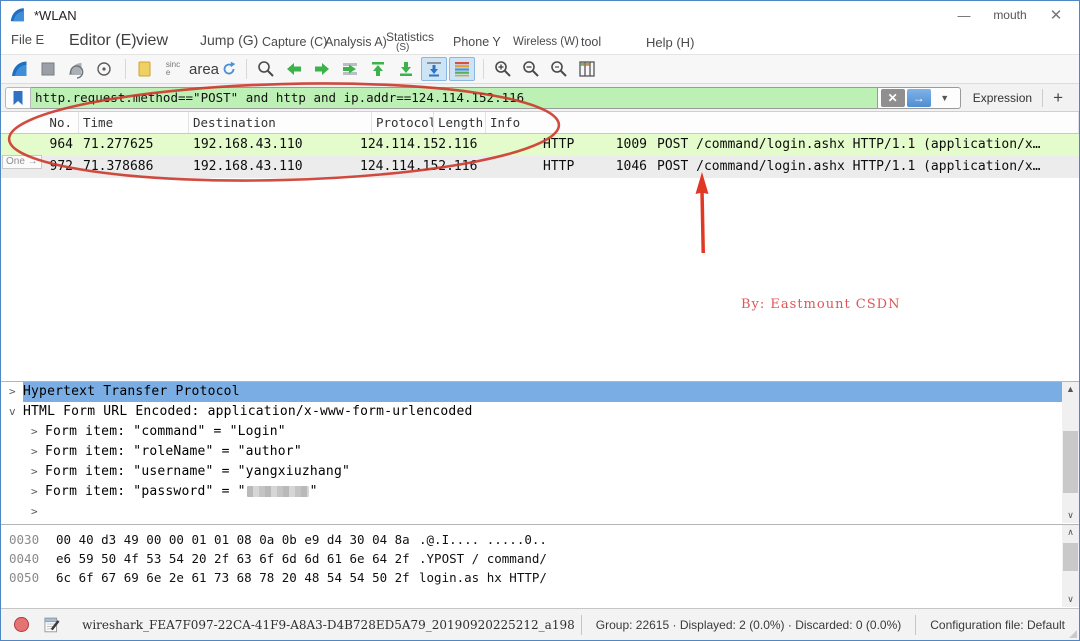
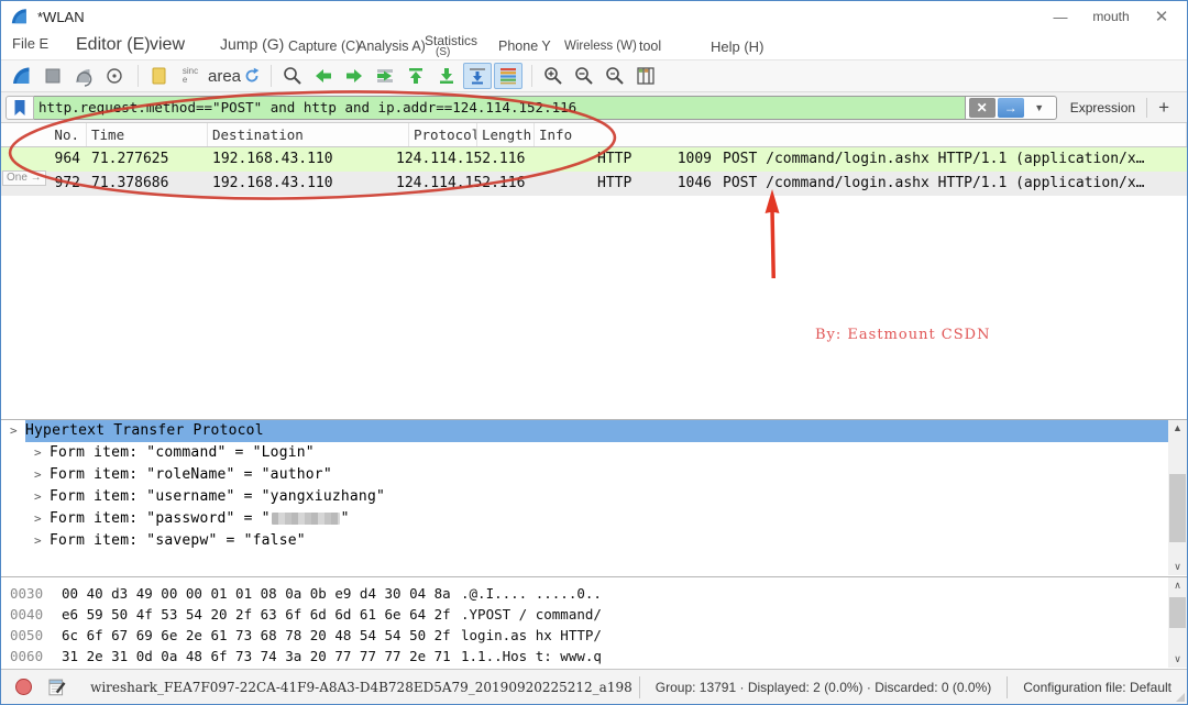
  *WLAN
  —
  mouth
  ✕
  File E
  Editor (E)
  view
  Jump (G)
  Capture (C)
  Analysis A)
  Statistics
  (S)
  Phone Y
  Wireless (W)
  tool
  Help (H)
  sinc
  e
  area
  http.reque.method=="POST" and http and ip.addr==124.114.15216
  ✕
  →
  ▼
  Expression
  +
  No.
  Time
  Destination
  Protocol
  Length
  Info
  964
  71.277625
  192.168.43.110
  124.114.152.116
  HTTP
  1009
  POST /command/login.ashx HTTP/1.1 (application/x…
  71.378686
  192.168.43.110
  124.114.15116
  HTTP
  1046
  POST /command/login.ashx HTTP/1.1 (application/x…
  One →
  By: Eastmount CSDN
  >
  Hypertext Transfer Protocol
- v
- HTML Form URL Encoded: application/x-www-form-urlencoded
  >
  Form item: "command" = "Login"
  >
  Form item: "roleName" = "author"
  >
  Form item: "username" = "yangxiuzhang"
  >
  Form item: "password" = " "
  >
+ Form item: "savepw" = "false"
  ▲
  ∨
  0030
  00 40 d3 49 00 00 01 01 08 0a 0b e9 d4 30 04 8a
  .@.I.... .....0..
  0040
  e6 59 50 4f 53 54 20 2f 63 6f 6d 6d 61 6e 64 2f
  .YPOST / command/
  0050
  6c 6f 67 69 6e 2e 61 73 68 78 20 48 54 54 50 2f
  login.as hx HTTP/
+ 0060
+ 31 2e 31 0d 0a 48 6f 73 74 3a 20 77 77 77 2e 71
+ 1.1..Hos t: www.q
  ∧
  ∨
  wireshark_FEA7F097-22CA-41F9-A8A3-D4B728ED5A79_20190920225212_a198
- Group: 22615 · Displayed: 2 (0.0%) · Discarded: 0 (0.0%)
+ Group: 13791 · Displayed: 2 (0.0%) · Discarded: 0 (0.0%)
  Configuration file: Default
